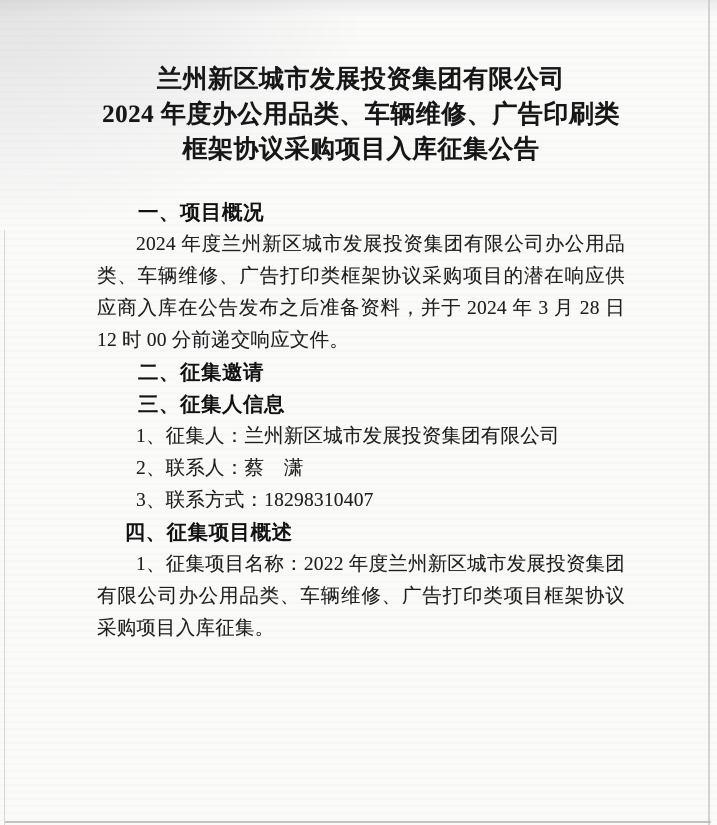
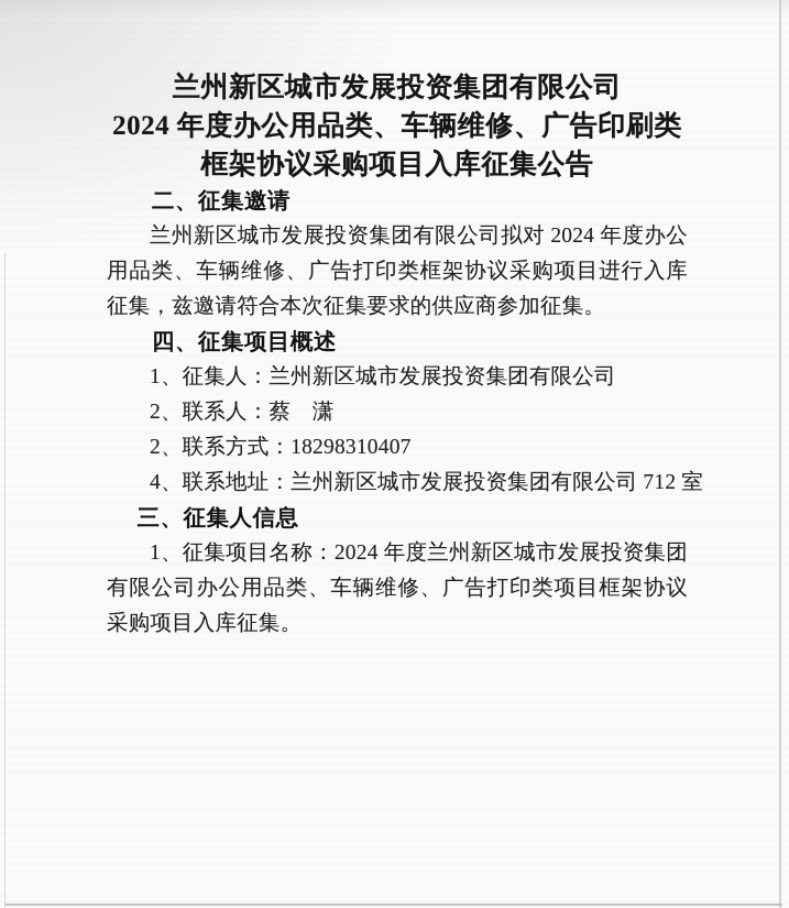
  兰州新区城市发展投资集团有限公司
  2024 年度办公用品类、车辆维修、广告印刷类
  框架协议采购项目入库征集公告
- 一、项目概况
- 2024 年度兰州新区城市发展投资集团有限公司办公用品类、车辆维修、广告打印类框架协议采购项目的潜在响应供应商入库在公告发布之后准备资料，并于 2024 年 3 月 28 日 12 时 00 分前递交响应文件。
  二、征集邀请
+ 兰州新区城市发展投资集团有限公司拟对 2024 年度办公用品类、车辆维修、广告打印类框架协议采购项目进行入库征集，兹邀请符合本次征集要求的供应商参加征集。
- 三、征集人信息
+ 四、征集项目概述
  1、征集人：兰州新区城市发展投资集团有限公司
  2、联系人：蔡 潇
- 3、联系方式：18298310407
+ 2、联系方式：18298310407
+ 4、联系地址：兰州新区城市发展投资集团有限公司 712 室
- 四、征集项目概述
+ 三、征集人信息
- 1、征集项目名称：2022 年度兰州新区城市发展投资集团有限公司办公用品类、车辆维修、广告打印类项目框架协议采购项目入库征集。
+ 1、征集项目名称：2024 年度兰州新区城市发展投资集团有限公司办公用品类、车辆维修、广告打印类项目框架协议采购项目入库征集。
